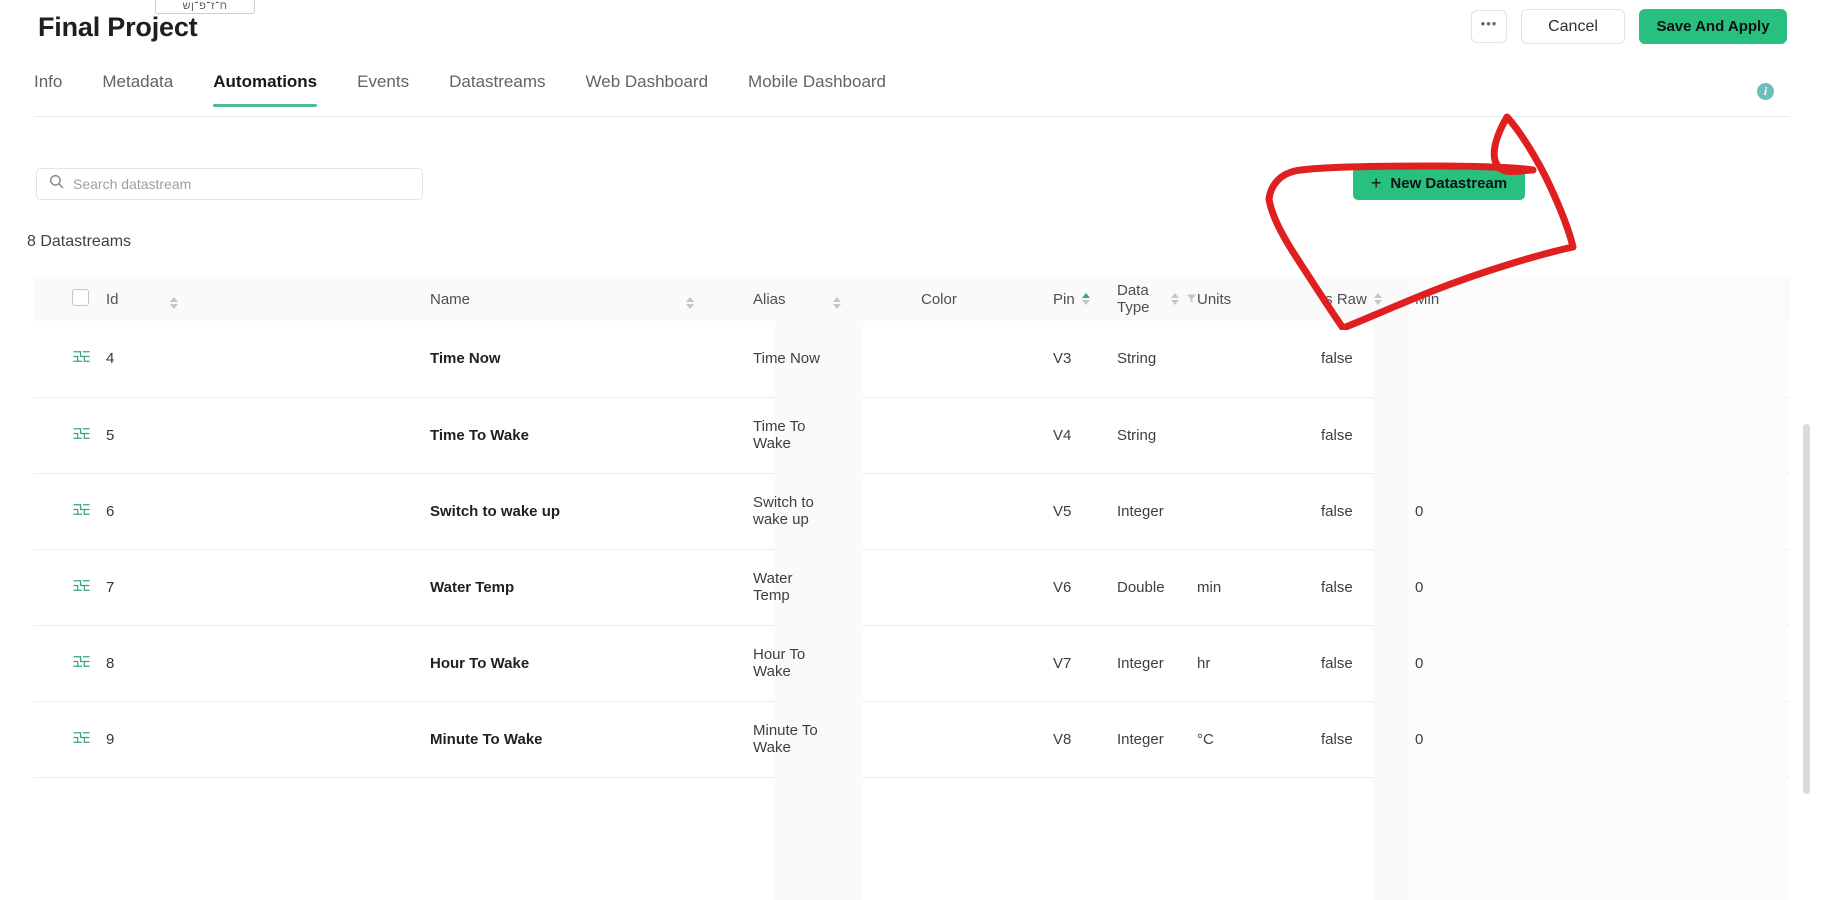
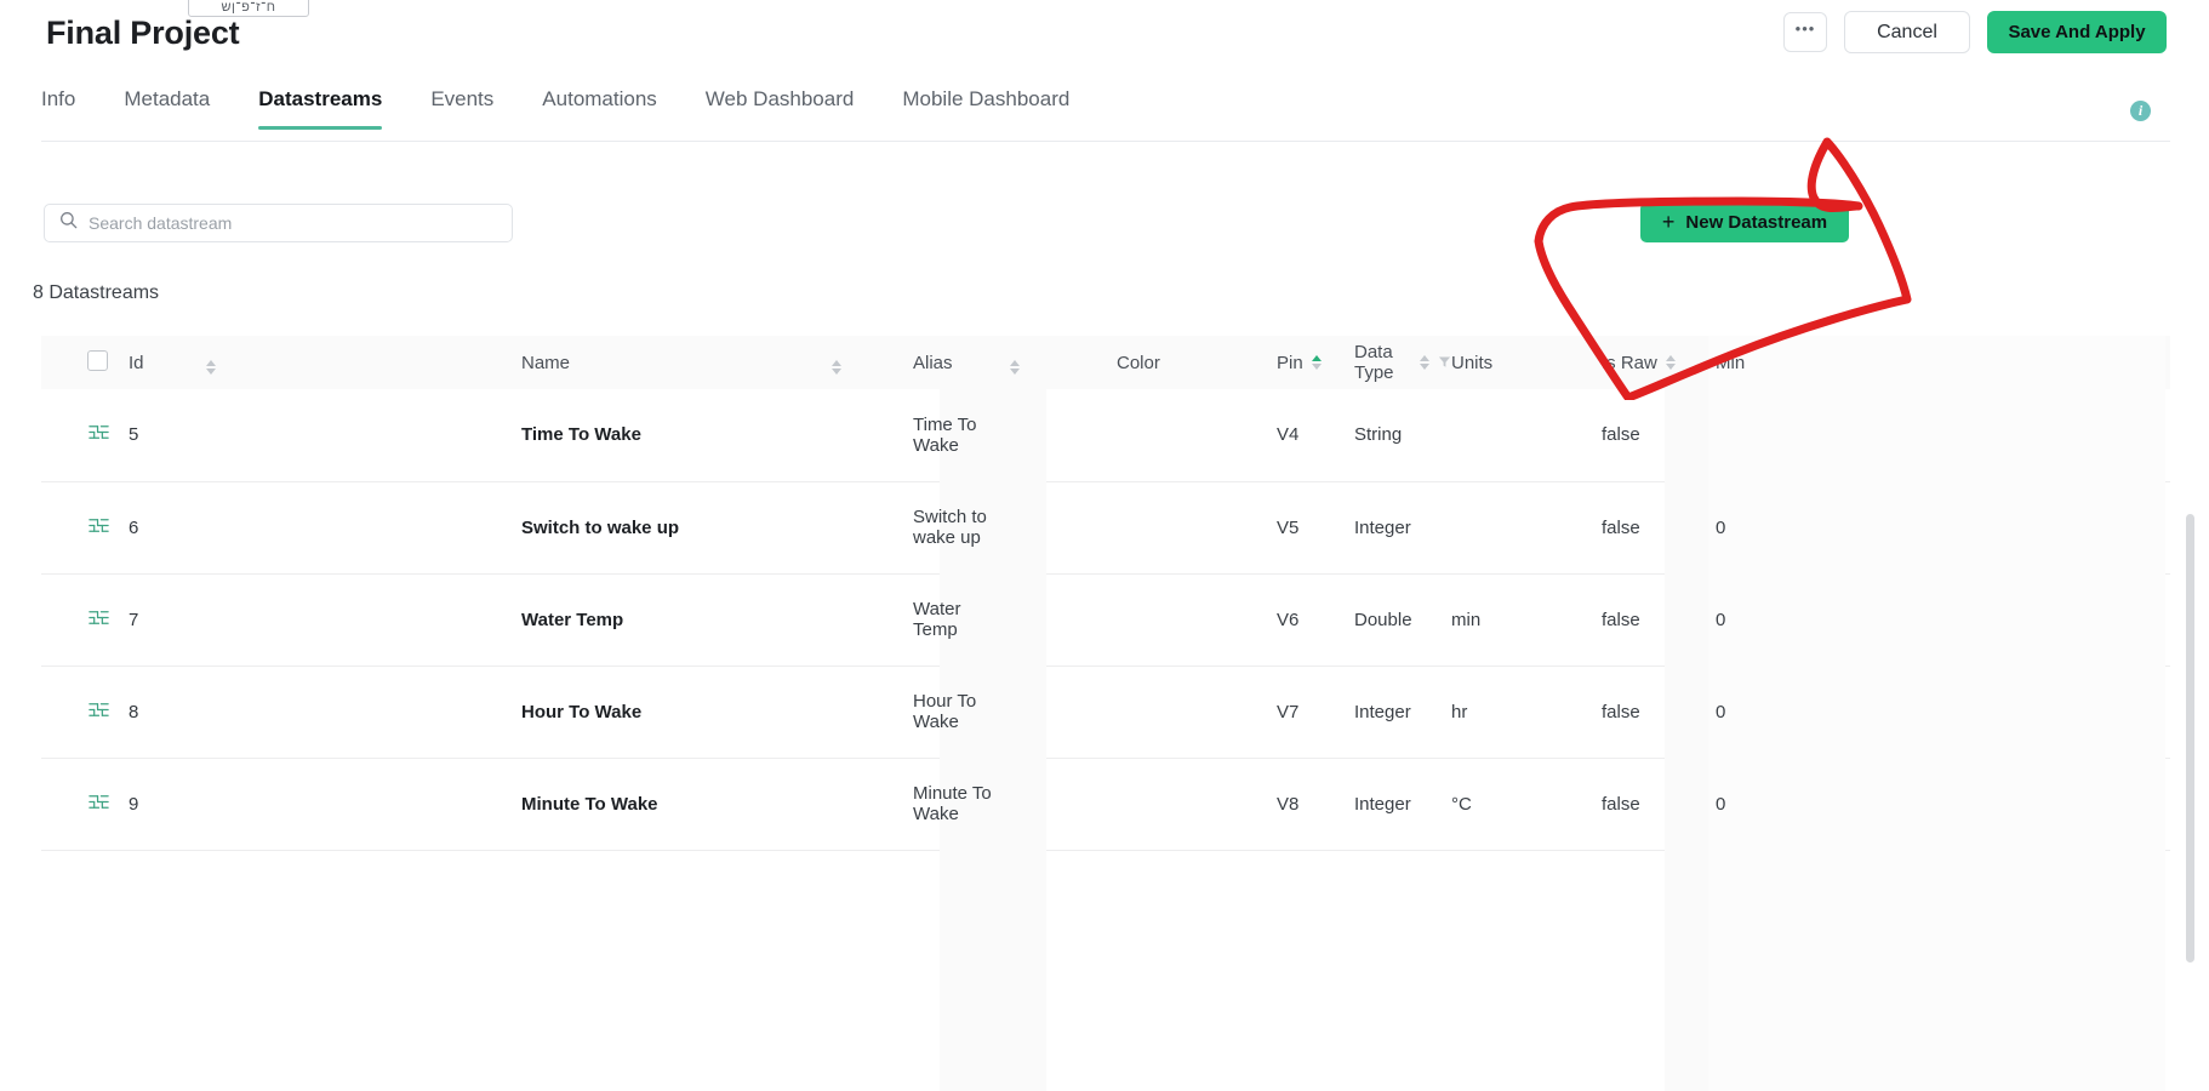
  ח־ז־פ־ןש
  Final Project
  •••
  Cancel
  Save And Apply
  Info
  Metadata
- Automations
+ Datastreams
  Events
- Datastreams
+ Automations
  Web Dashboard
  Mobile Dashboard
  i
  Search datastream
  8 Datastreams
  +
  New Datastream
  		Id		Name		Alias		Color	Pin	Data Type	Units	s Raw	in
- 		4		Time Now		Time Now			V3	String		false
  		5		Time To Wake		Time To Wake			V4	String		false
  		6		Switch to wake up		Switch to wake up			V5	Integer		false	0
  		7		Water Temp		Water Temp			V6	Double	min	false	0
  		8		Hour To Wake		Hour To Wake			V7	Integer	hr	false	0
  		9		Minute To Wake		Minute To Wake			V8	Integer	°C	false	0
